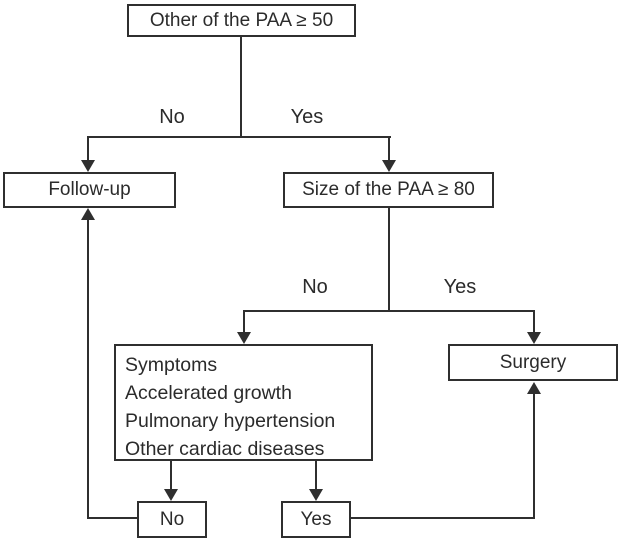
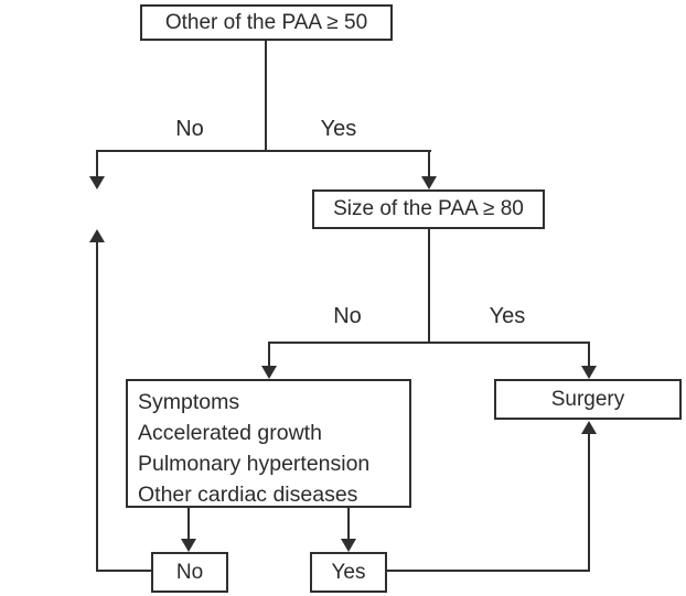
  No
  Yes
  No
  Yes
  Other of the PAA ≥ 50
- Follow-up
  Size of the PAA ≥ 80
  Symptoms
  Accelerated growth
  Pulmonary hypertension
  Other cardiac diseases
  Surgery
  No
  Yes
